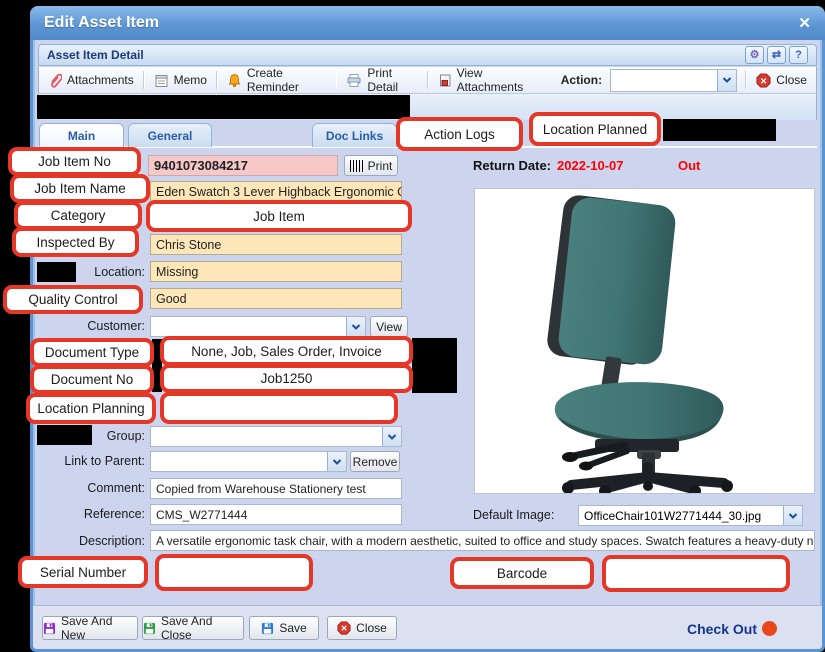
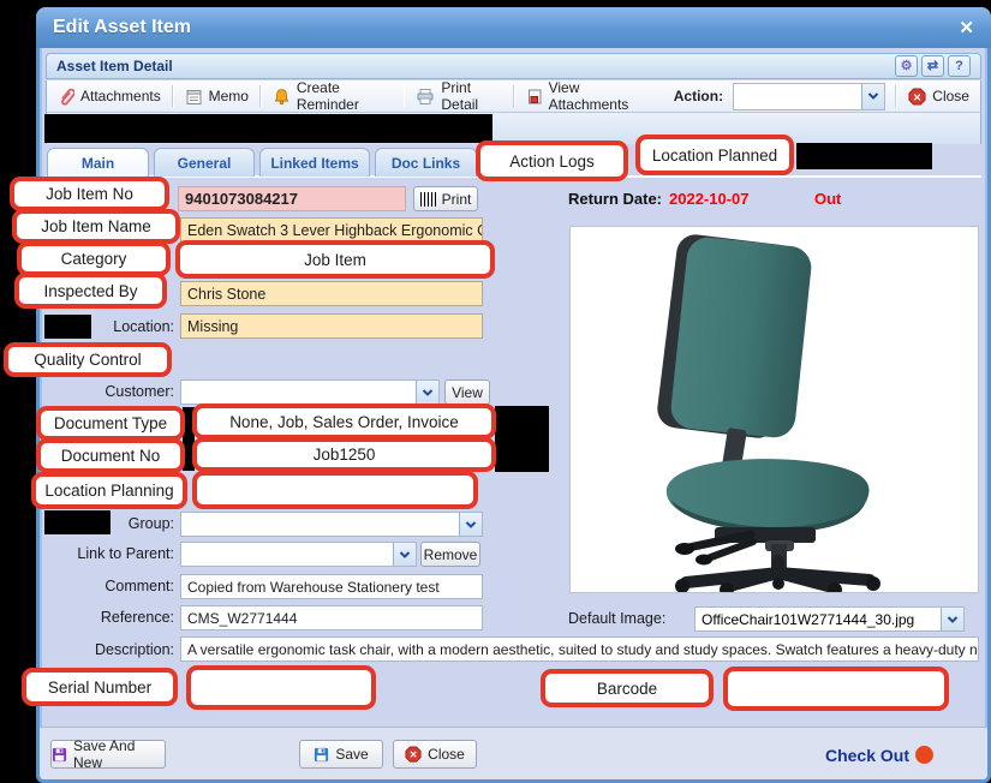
  Edit Asset Item
  ✕
  Asset Item Detail
  ⚙
  ⇄
  ?
  Attachments
  Memo
  Create Reminder
  Print Detail
  View Attachments
  Action:
  ✕
  Close
  Main
  General
+ Linked Items
  Doc Links
  Action Logs
  Location Planned
  Job Item No
  9401073084217
  Print
  Job Item Name
  Eden Swatch 3 Lever Highback Ergonomic
  Category
  Job Item
  Inspected By
  Chris Stone
  Location:
  Missing
  Quality Control
- Good
  Customer:
  View
  Document Type
  None, Job, Sales Order, Invoice
  Document No
  Job1250
  Location Planning
  Group:
  Link to Parent:
  Remove
  Comment:
  Copied from Warehouse Stationery test
  Reference:
  CMS_W2771444
  Description:
- A versatile ergonomic task chair, with a modern aesthetic, suited to office and study spaces. Swatch features a heavy-duty n
+ A versatile ergonomic task chair, with a modern aesthetic, suited to study and study spaces. Swatch features a heavy-duty n
  Serial Number
  Barcode
  Return Date:
  2022-10-07
  Out
  Default Image:
  OfficeChair101W2771444_30.jpg
  Save And New
- Save And Close
  Save
  ✕
  Close
  Check Out
